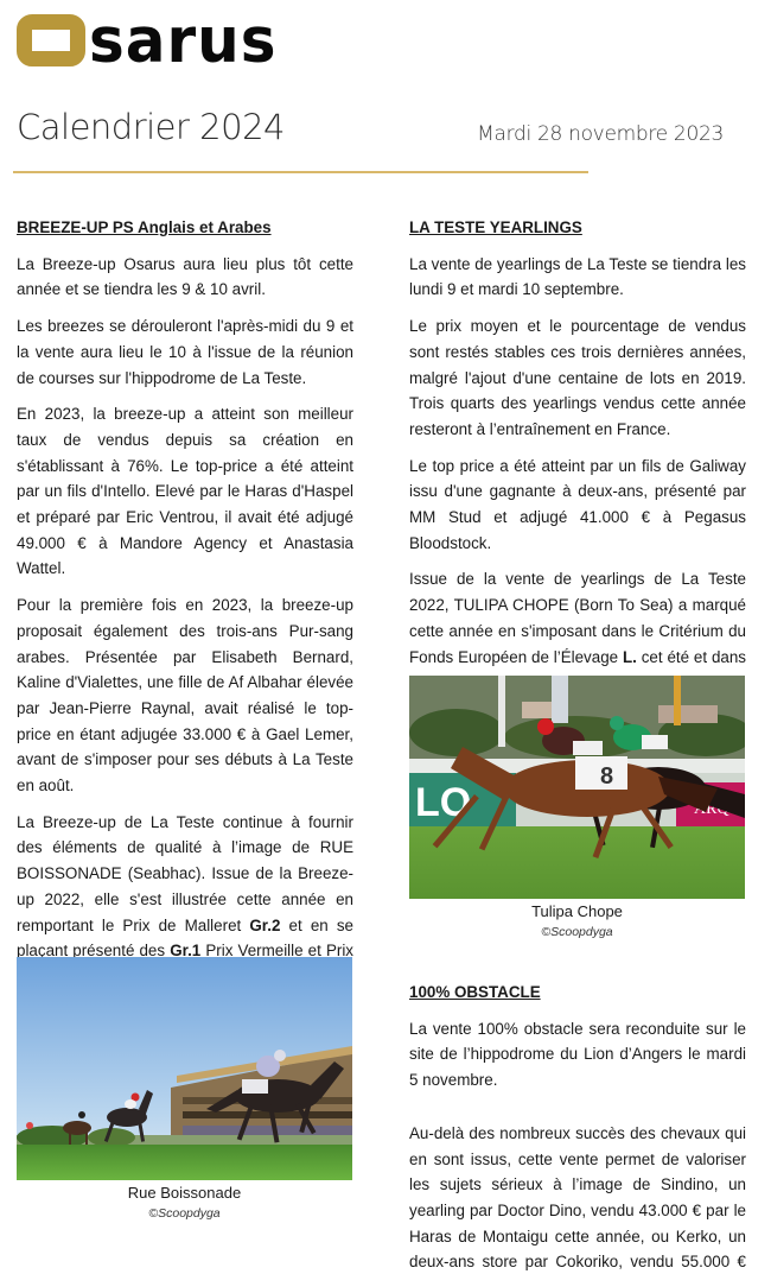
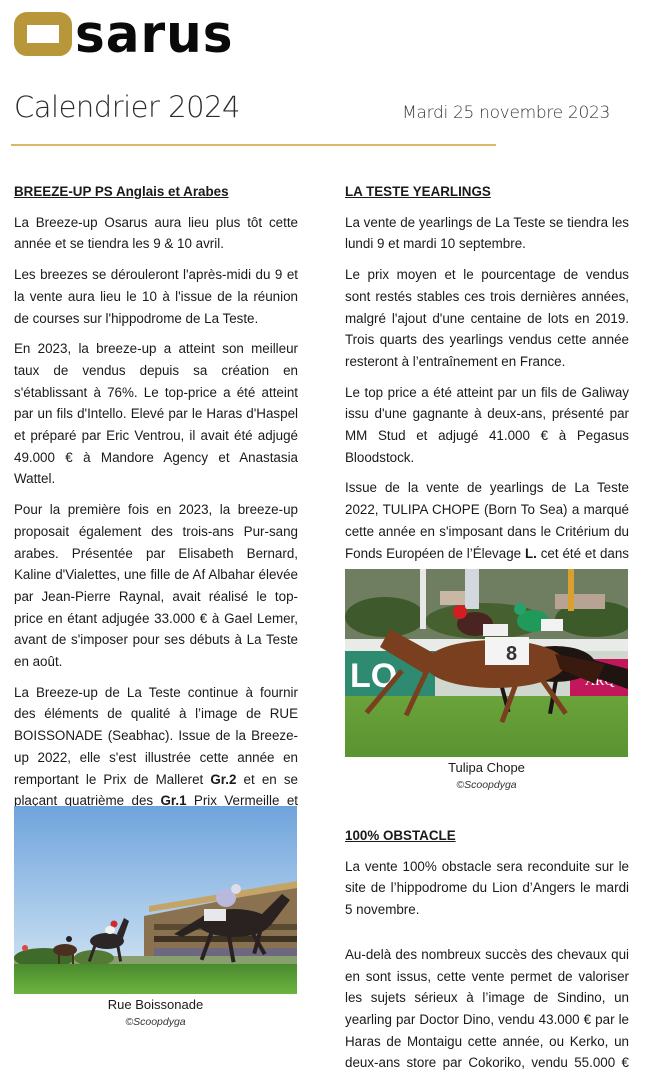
  sarus
  Calendrier 2024
- Mardi 28 novembre 2023
+ Mardi 25 novembre 2023
  BREEZE-UP PS Anglais et Arabes
  La Breeze-up Osarus aura lieu plus tôt cette année et se tiendra les 9 & 10 avril.
  Les breezes se dérouleront l'après-midi du 9 et la vente aura lieu le 10 à l'issue de la réunion de courses sur l'hippodrome de La Teste.
  En 2023, la breeze-up a atteint son meilleur taux de vendus depuis sa création en s'établissant à 76%. Le top-price a été atteint par un fils d'Intello. Elevé par le Haras d'Haspel et préparé par Eric Ventrou, il avait été adjugé 49.000 € à Mandore Agency et Anastasia Wattel.
  Pour la première fois en 2023, la breeze-up proposait également des trois-ans Pur-sang arabes. Présentée par Elisabeth Bernard, Kaline d'Vialettes, une fille de Af Albahar élevée par Jean-Pierre Raynal, avait réalisé le top-price en étant adjugée 33.000 € à Gael Lemer, avant de s'imposer pour ses débuts à La Teste en août.
- La Breeze-up de La Teste continue à fournir des éléments de qualité à l’image de RUE BOISSONADE (Seabhac). Issue de la Breeze-up 2022, elle s'est illustrée cette année en remportant le Prix de Malleret Gr.2 et en se plaçant présenté des Gr.1 Prix Vermeille et Prix
+ La Breeze-up de La Teste continue à fournir des éléments de qualité à l’image de RUE BOISSONADE (Seabhac). Issue de la Breeze-up 2022, elle s'est illustrée cette année en remportant le Prix de Malleret Gr.2 et en se plaçant quatrième des Gr.1 Prix Vermeille et
  Rue Boissonade
  ©Scoopdyga
  LA TESTE YEARLINGS
  La vente de yearlings de La Teste se tiendra les lundi 9 et mardi 10 septembre.
  Le prix moyen et le pourcentage de vendus sont restés stables ces trois dernières années, malgré l'ajout d'une centaine de lots en 2019. Trois quarts des yearlings vendus cette année resteront à l’entraînement en France.
  Le top price a été atteint par un fils de Galiway issu d'une gagnante à deux-ans, présenté par MM Stud et adjugé 41.000 € à Pegasus Bloodstock.
  Issue de la vente de yearlings de La Teste 2022, TULIPA CHOPE (Born To Sea) a marqué cette année en s'imposant dans le Critérium du Fonds Européen de l’Élevage L. cet été et dans
  LO
  8
  Tulipa Chope
  ©Scoopdyga
  100% OBSTACLE
  La vente 100% obstacle sera reconduite sur le site de l’hippodrome du Lion d’Angers le mardi 5 novembre.
  Au-delà des nombreux succès des chevaux qui en sont issus, cette vente permet de valoriser les sujets sérieux à l’image de Sindino, un yearling par Doctor Dino, vendu 43.000 € par le Haras de Montaigu cette année, ou Kerko, un deux-ans store par Cokoriko, vendu 55.000 €
